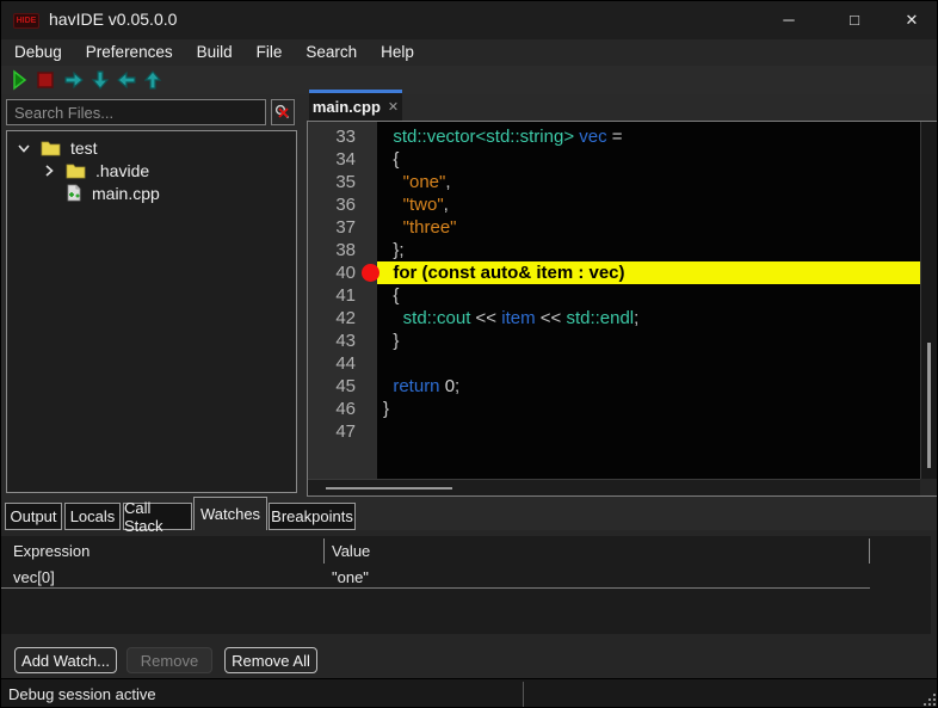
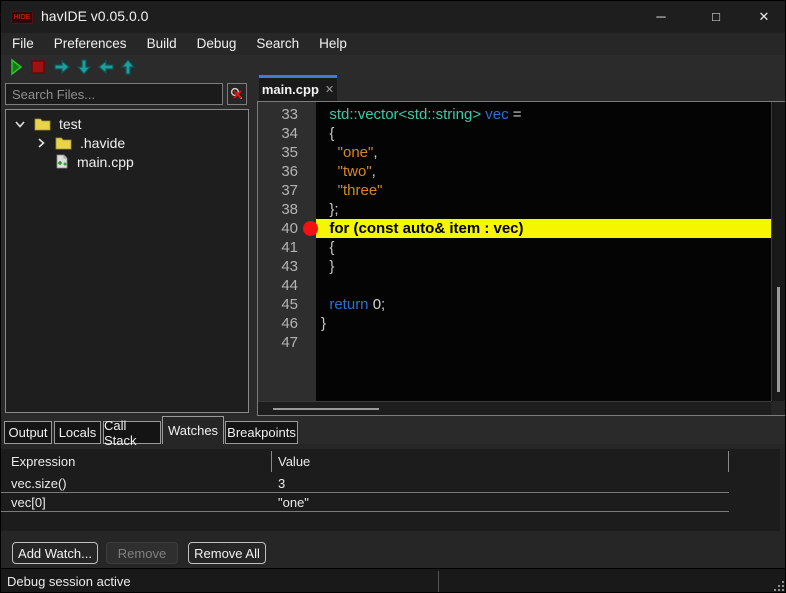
  havIDE v0.05.0.0
  ─
  □
  ✕
- Debug
+ File
  Preferences
  Build
- File
+ Debug
  Search
  Help
  Search Files...
  test
  .havide
  main.cpp
  main.cpp
  ✕
  33
  std::vector<std::string> vec =
  34
  {
  35
  "one",
  36
  "two",
  37
  "three"
  38
  };
  40
  for (const auto& item : vec)
  41
  {
- 42
- std::cout << item << std::endl;
  43
  }
  44
  45
  return 0;
  46
  }
  47
  Output
  Locals
  Call Stack
  Watches
  Breakpoints
  Expression
  Value
+ vec.size()
+ 3
  vec[0]
  "one"
  Add Watch...
  Remove
  Remove All
  Debug session active
